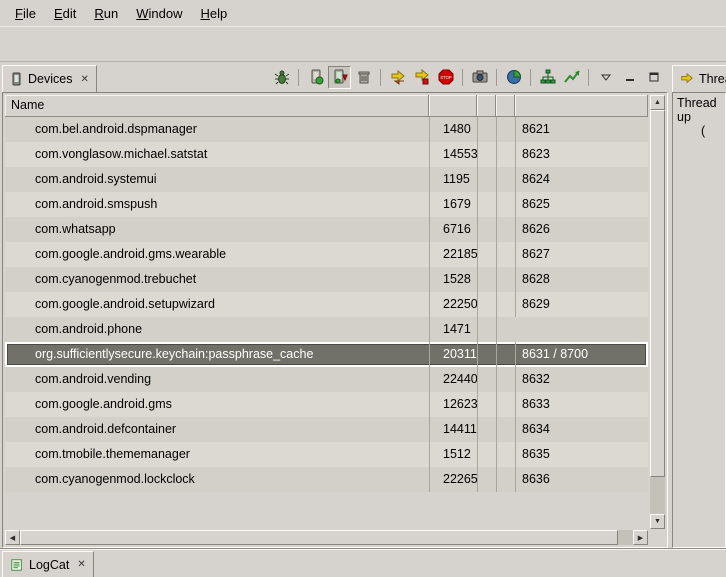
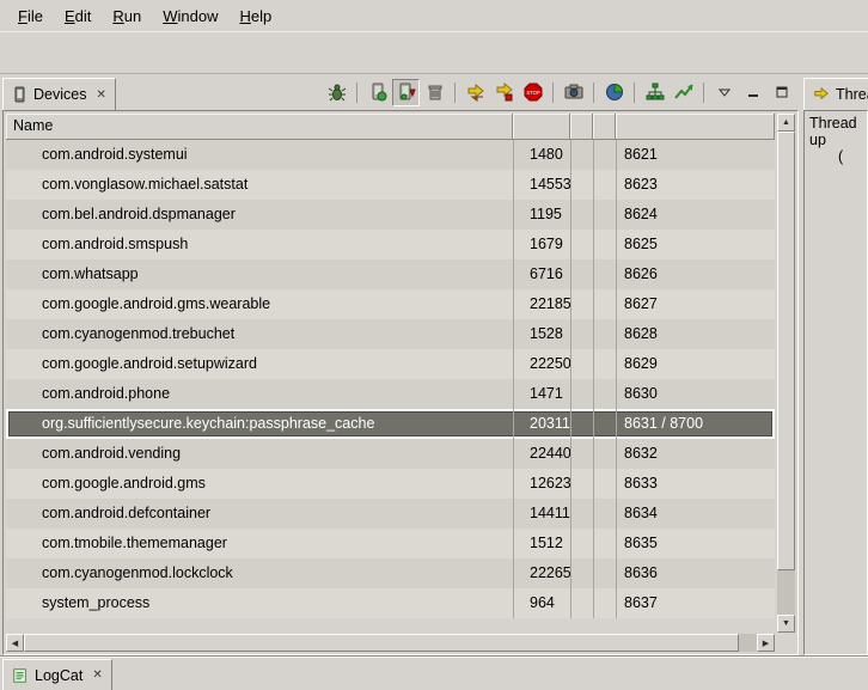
  File
  Edit
  Run
  Window
  Help
  Devices
  ✕
  Name
- com.bel.android.dspmanager
+ com.android.systemui
  1480
  8621
  com.vonglasow.michael.satstat
  14553
  8623
- com.android.systemui
+ com.bel.android.dspmanager
  1195
  8624
  com.android.smspush
  1679
  8625
  com.whatsapp
  6716
  8626
  com.google.android.gms.wearable
  22185
  8627
  com.cyanogenmod.trebuchet
  1528
  8628
  com.google.android.setupwizard
  22250
  8629
  com.android.phone
  1471
+ 8630
  org.sufficientlysecure.keychain:passphrase_cache
  20311
  8631 / 8700
  com.android.vending
  22440
  8632
  com.google.android.gms
  12623
  8633
  com.android.defcontainer
  14411
  8634
  com.tmobile.thememanager
  1512
  8635
  com.cyanogenmod.lockclock
  22265
  8636
+ system_process
+ 964
+ 8637
  Thread up
  (
  LogCat
  ✕
